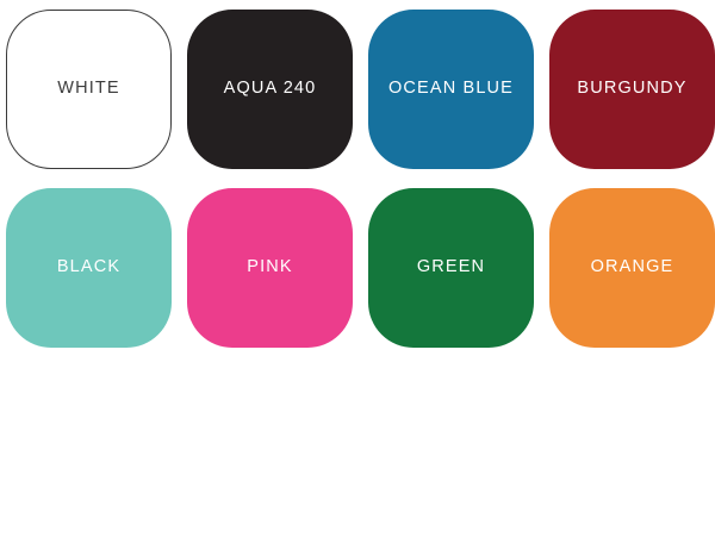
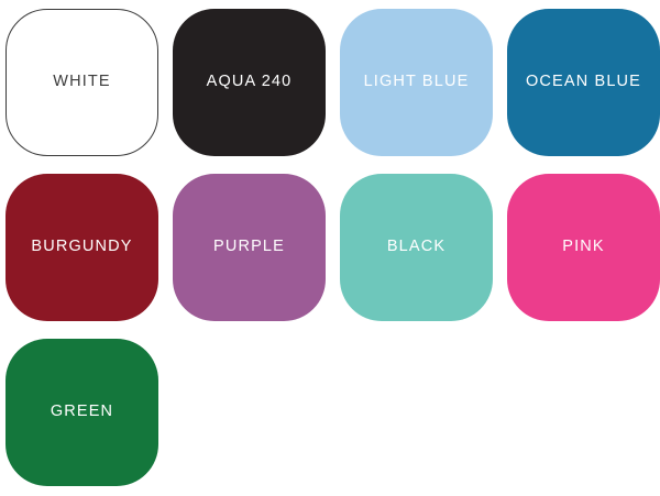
  WHITE
  AQUA 240
+ LIGHT BLUE
  OCEAN BLUE
  BURGUNDY
+ PURPLE
  BLACK
  PINK
  GREEN
- ORANGE
